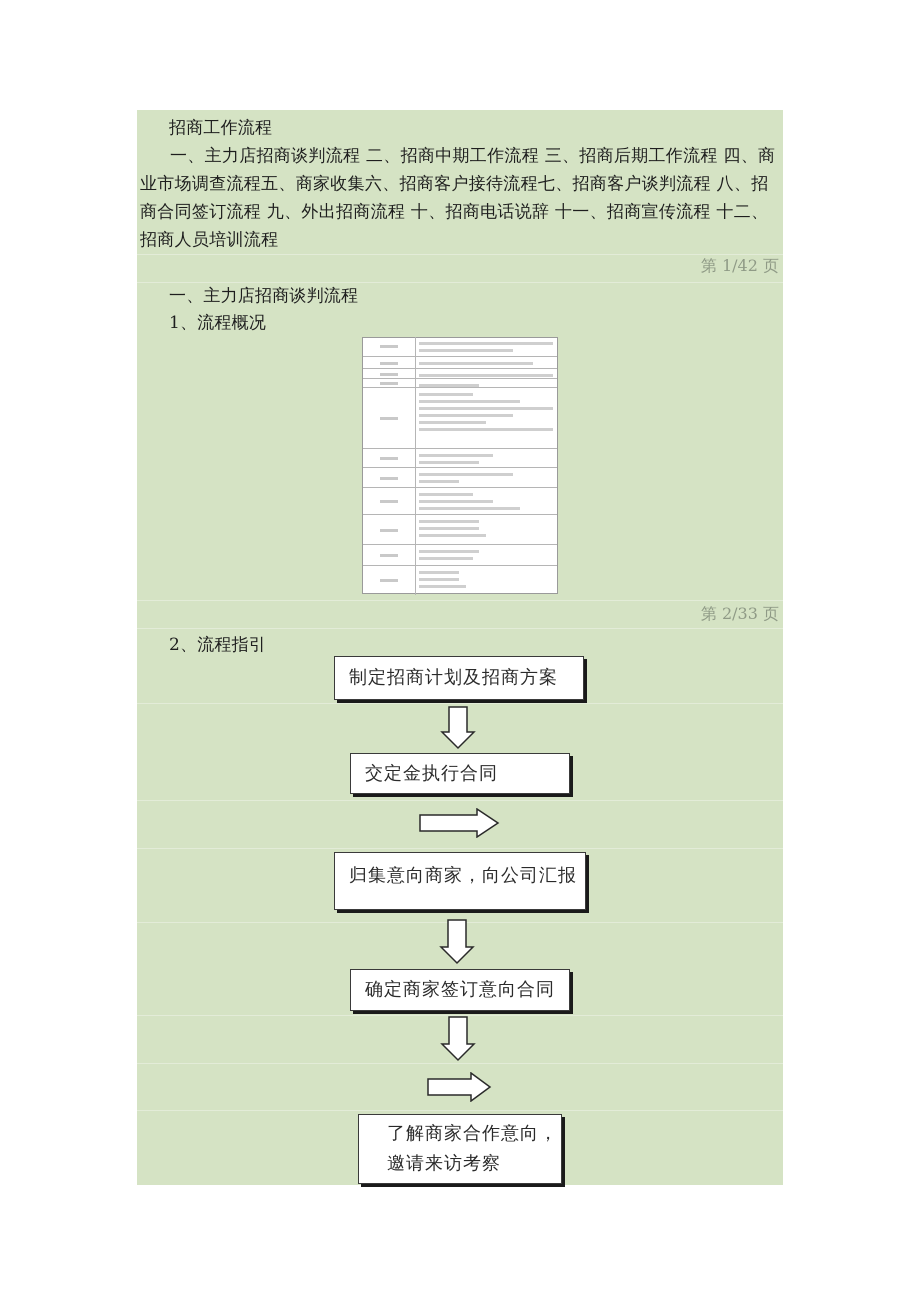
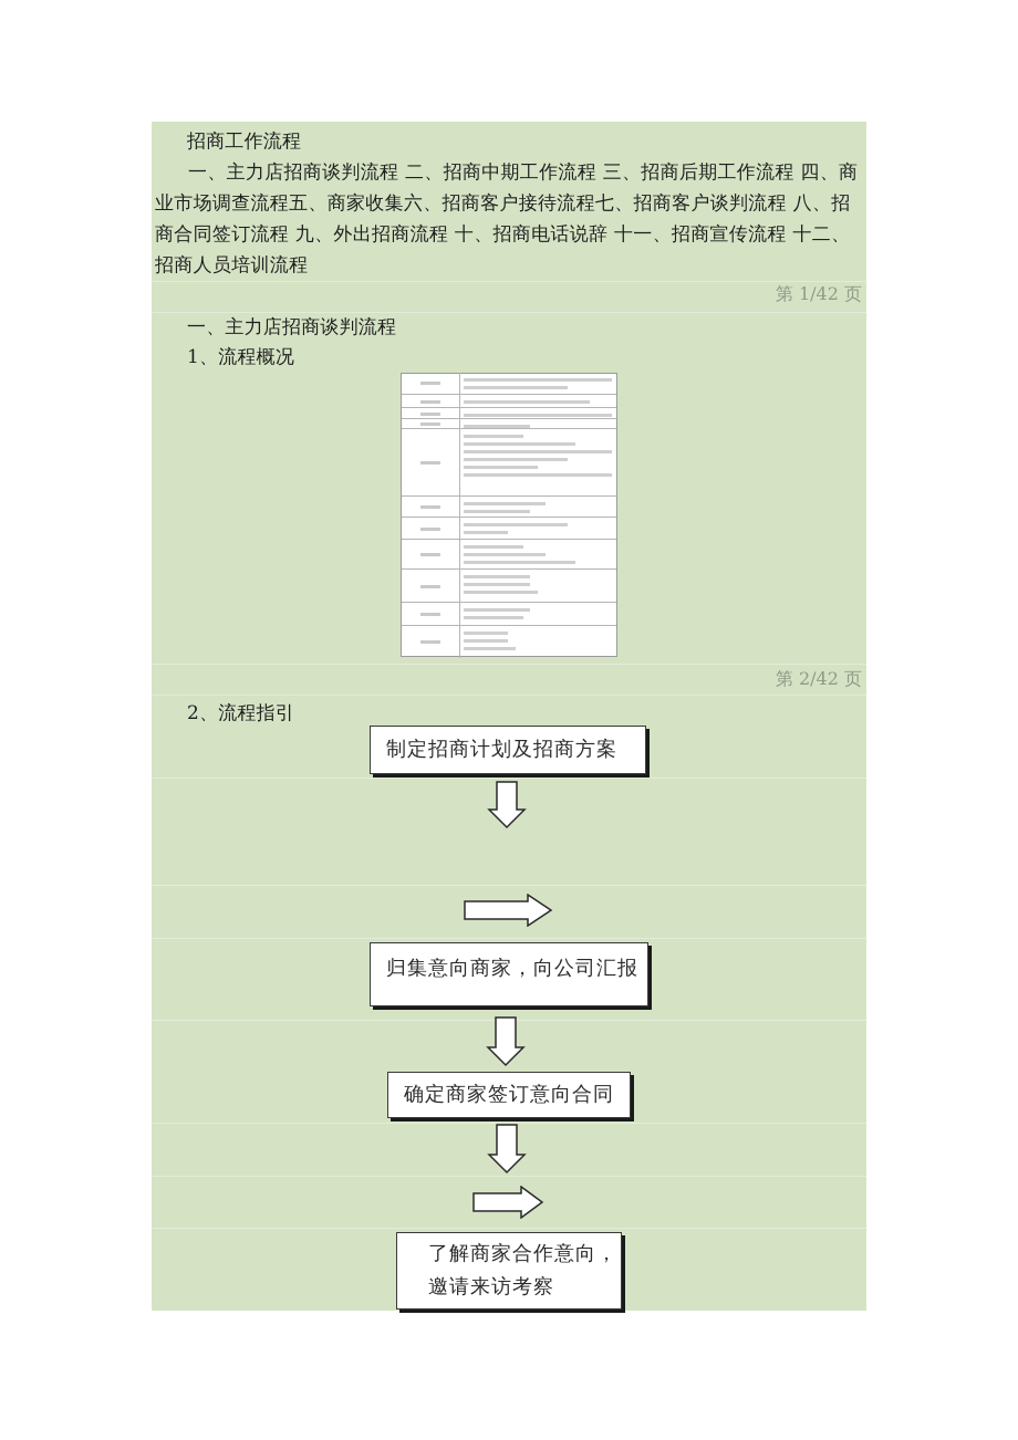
  招商工作流程
  一、主力店招商谈判流程 二、招商中期工作流程 三、招商后期工作流程 四、商业市场调查流程五、商家收集六、招商客户接待流程七、招商客户谈判流程 八、招商合同签订流程 九、外出招商流程 十、招商电话说辞 十一、招商宣传流程 十二、招商人员培训流程
  第 1/42 页
  一、主力店招商谈判流程
  1、流程概况
- 第 2/33 页
+ 第 2/42 页
  2、流程指引
  制定招商计划及招商方案
- 交定金执行合同
  归集意向商家，向公司汇报
  确定商家签订意向合同
  了解商家合作意向，
  邀请来访考察
